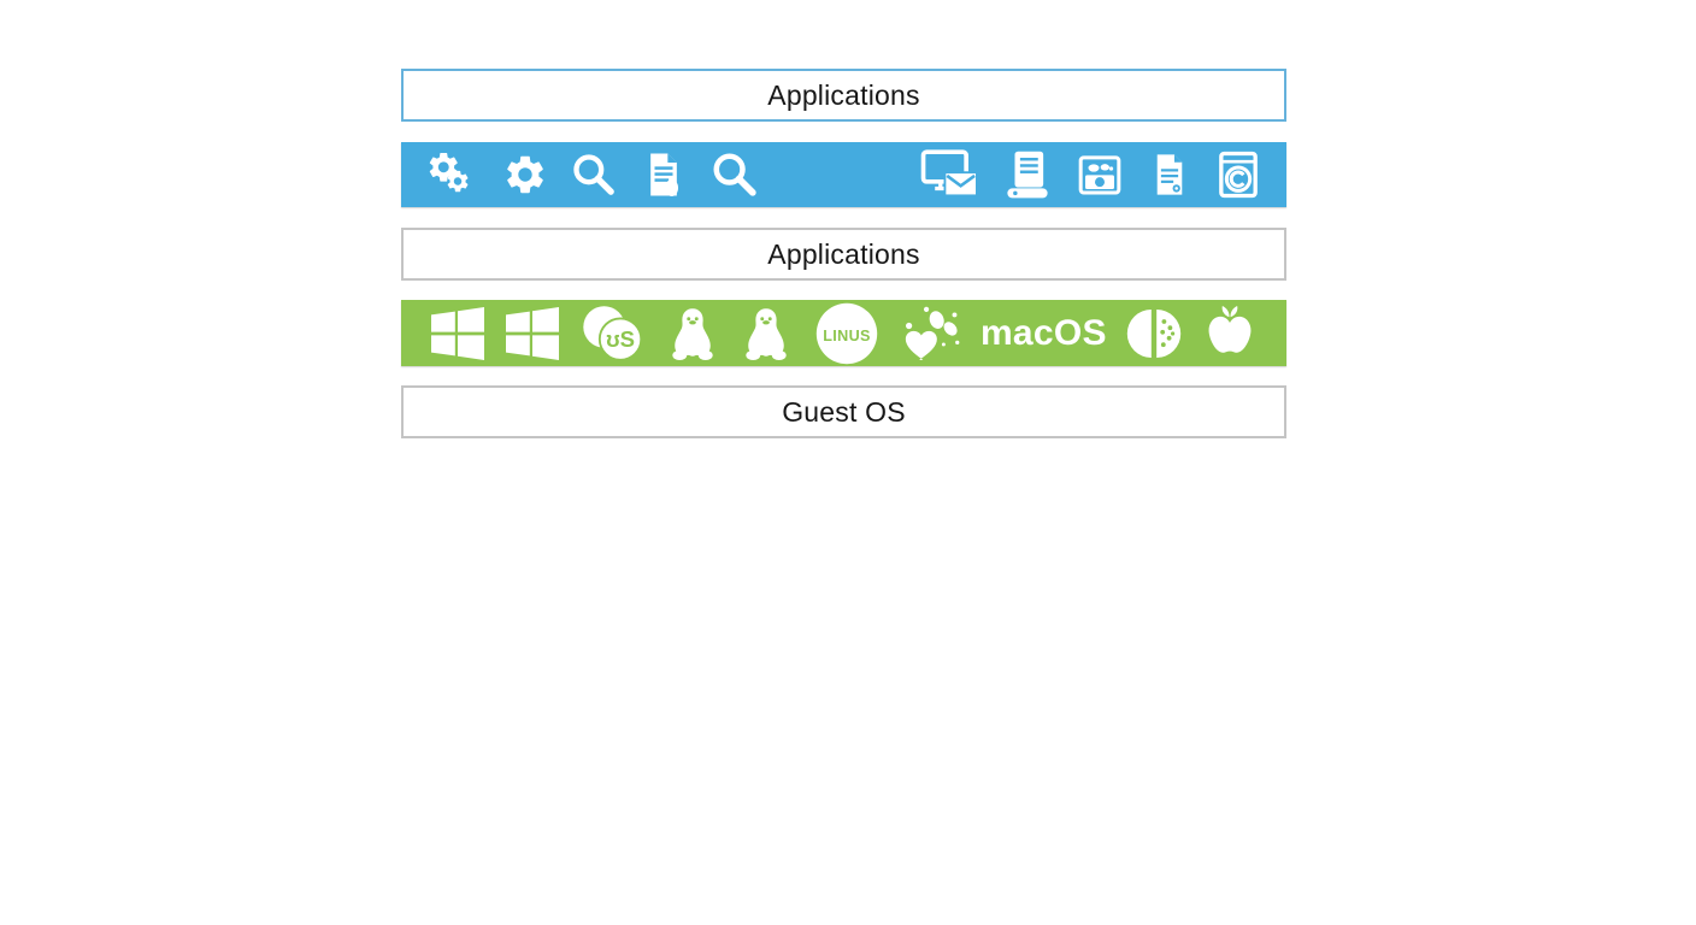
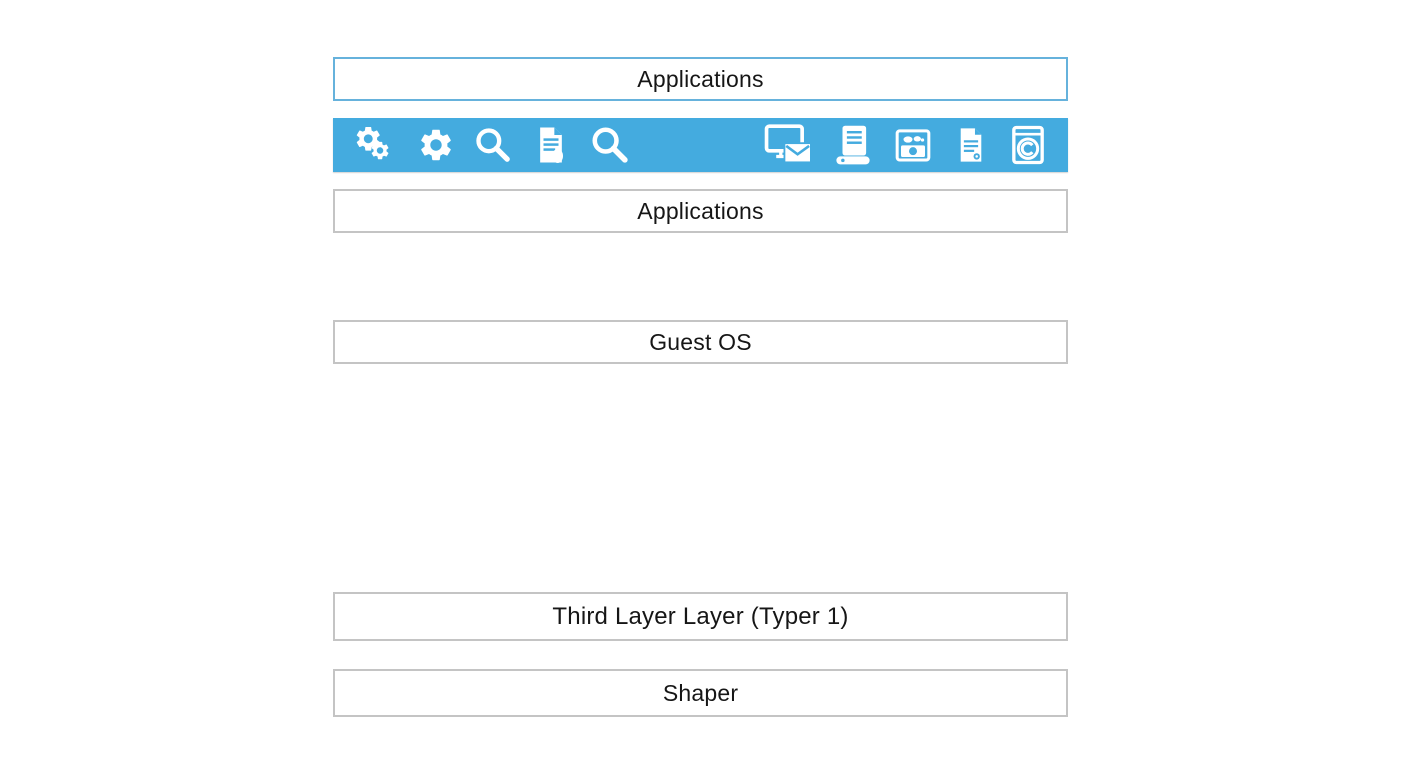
  Applications
  Applications
- ʊS
- LINUS
- macOS
  Guest OS
+ Third Layer Layer (Typer 1)
+ Shaper
